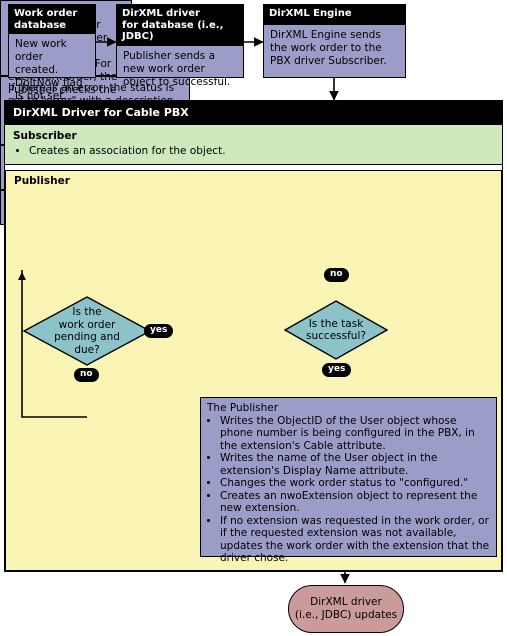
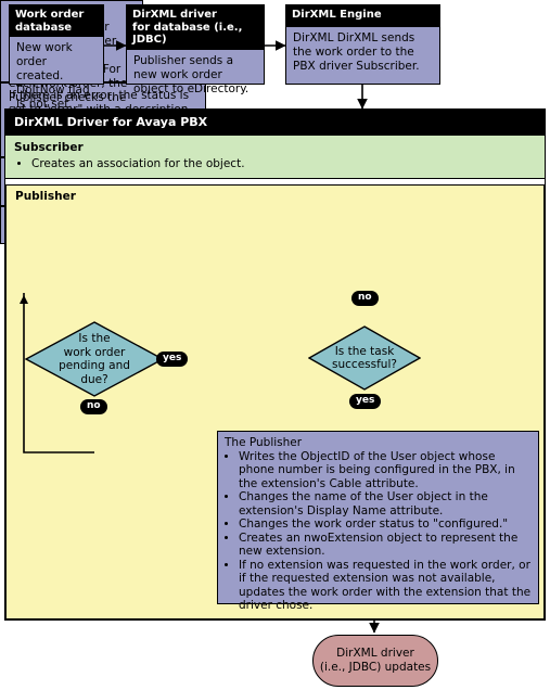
  Work order
  database
  New work order created. DoItNow flag is not set.
  DirXML driver
  for database (i.e., JDBC)
- Publisher sends a new work order object to successful.
+ Publisher sends a new work order object to eDirectory.
  DirXML Engine
- DirXML Engine sends the work order to the PBX driver Subscriber.
+ DirXML DirXML sends the work order to the PBX driver Subscriber.
- DirXML Driver for Cable PBX
+ DirXML Driver for Avaya PBX
  Subscriber
  Creates an association for the object.
  Publisher
  Is the
  work order
  pending and
  due?
  Is the task
  successful?
  The Publisher
  Writes the ObjectID of the User object whose phone number is being configured in the PBX, in the extension's Cable attribute.
- Writes the name of the User object in the extension's Display Name attribute.
+ Changes the name of the User object in the extension's Display Name attribute.
  Changes the work order status to "configured."
  Creates an nwoExtension object to represent the new extension.
  If no extension was requested in the work order, or if the requested extension was not available, updates the work order with the extension that the driver chose.
  yes
  no
  no
  yes
  DirXML driver
  (i.e., JDBC) updates
